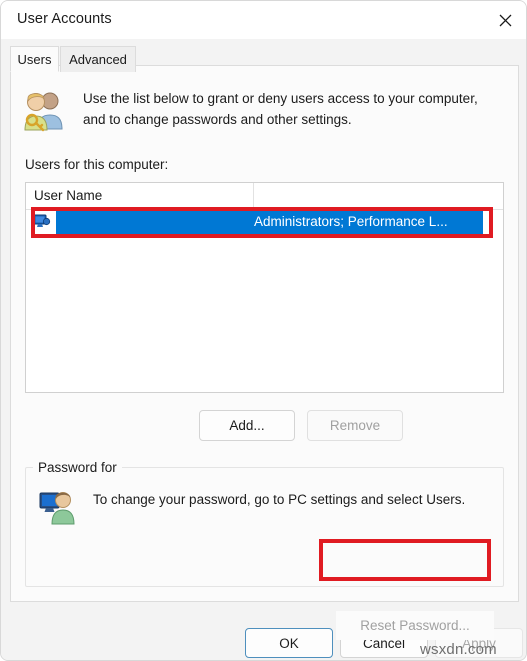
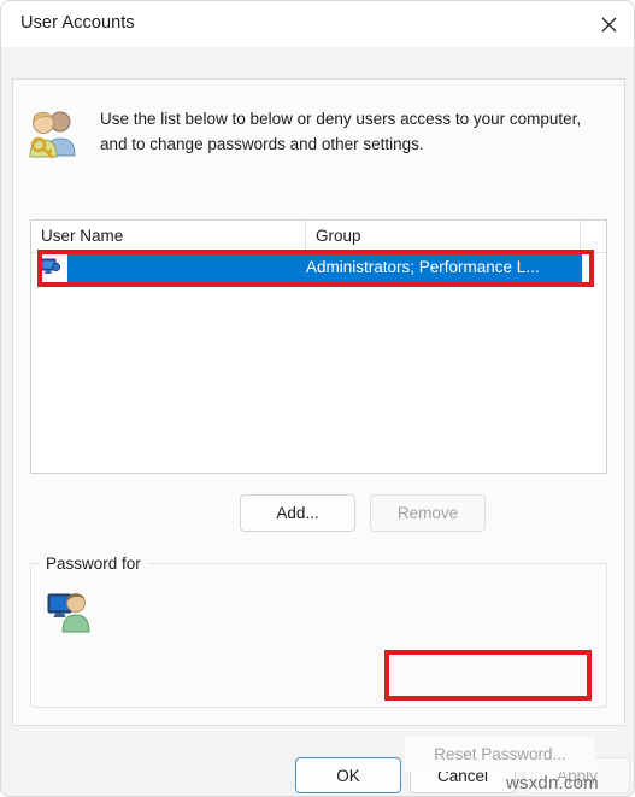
  User Accounts
- Users
- Advanced
- Use the list below to grant or deny users access to your computer, and to change passwords and other settings.
+ Use the list below to below or deny users access to your computer, and to change passwords and other settings.
- Users for this computer:
  User Name
+ Group
  Administrators; Performance L...
  Add...
  Remove
  Password for
- To change your password, go to PC settings and select Users.
  Reset Password...
  OK
  Cancel
  Apply
  wsxdn.com
